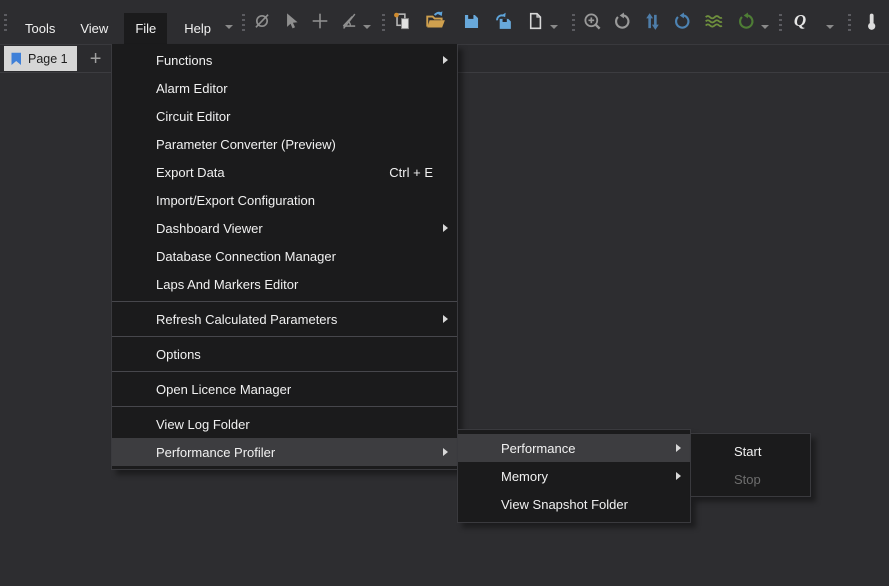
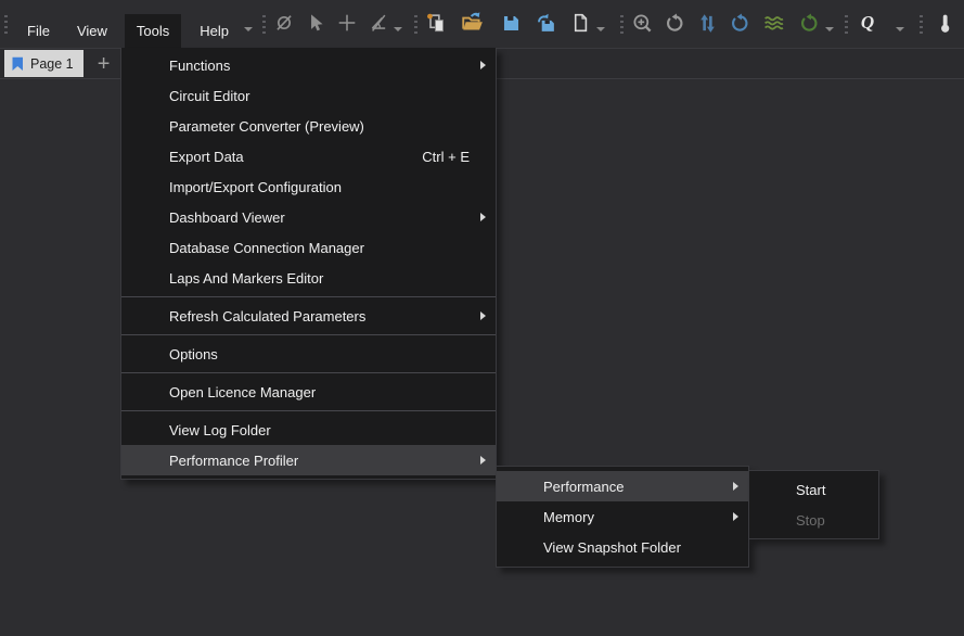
- Tools
+ File
  View
- File
+ Tools
  Help
  Page 1
  +
  Functions
- Alarm Editor
  Circuit Editor
  Parameter Converter (Preview)
  Export Data
  Ctrl + E
  Import/Export Configuration
  Dashboard Viewer
  Database Connection Manager
  Laps And Markers Editor
  Refresh Calculated Parameters
  Options
  Open Licence Manager
  View Log Folder
  Performance Profiler
  Performance
  Memory
  View Snapshot Folder
  Start
  Stop
